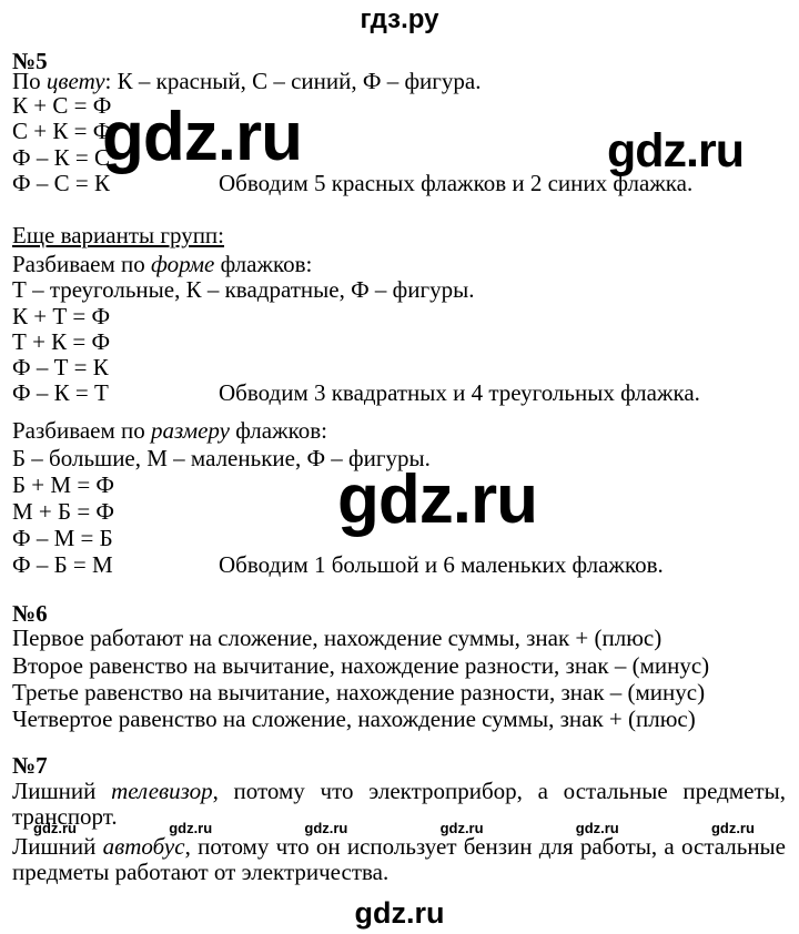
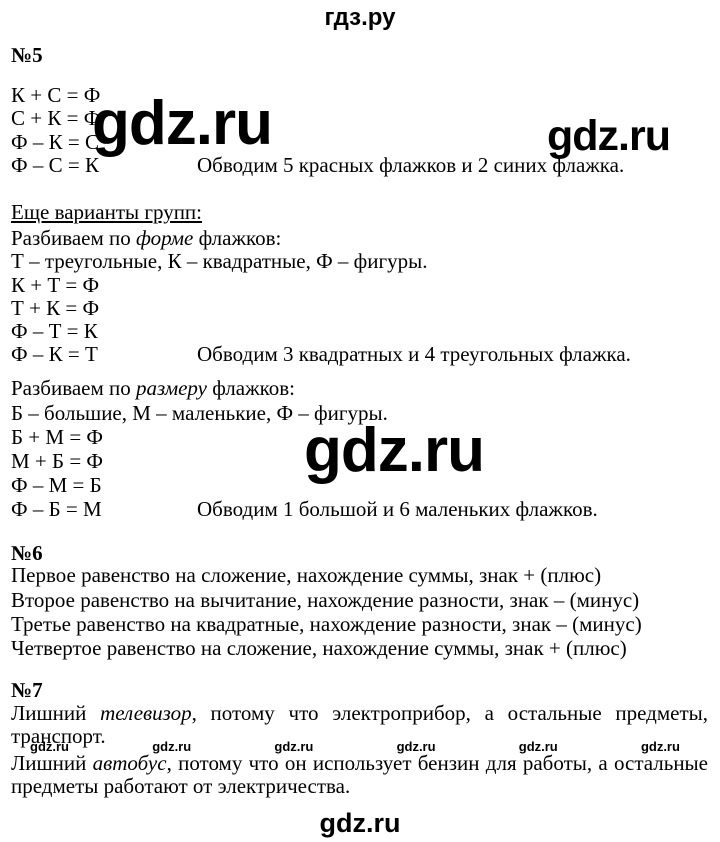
  гдз.ру
  gdz.ru
  gdz.ru
  gdz.ru
  №5
- По цвету: К – красный, С – синий, Ф – фигура.
  К + С = Ф
  С + К = Ф
  Ф – К = С
  Ф – С = К
  Обводим 5 красных флажков и 2 синих флажка.
  Еще варианты групп:
  Разбиваем по форме флажков:
  Т – треугольные, К – квадратные, Ф – фигуры.
  К + Т = Ф
  Т + К = Ф
  Ф – Т = К
  Ф – К = Т
  Обводим 3 квадратных и 4 треугольных флажка.
  Разбиваем по размеру флажков:
  Б – большие, М – маленькие, Ф – фигуры.
  Б + М = Ф
  М + Б = Ф
  Ф – М = Б
  Ф – Б = М
  Обводим 1 большой и 6 маленьких флажков.
  №6
- Первое работают на сложение, нахождение суммы, знак + (плюс)
+ Первое равенство на сложение, нахождение суммы, знак + (плюс)
  Второе равенство на вычитание, нахождение разности, знак – (минус)
- Третье равенство на вычитание, нахождение разности, знак – (минус)
+ Третье равенство на квадратные, нахождение разности, знак – (минус)
  Четвертое равенство на сложение, нахождение суммы, знак + (плюс)
  №7
  Лишний телевизор, потому что электроприбор, а остальные предметы,
  транспорт.
  gdz.ru
  gdz.ru
  gdz.ru
  gdz.ru
  gdz.ru
  gdz.ru
  Лишний автобус, потому что он использует бензин для работы, а остальные
  предметы работают от электричества.
  gdz.ru
